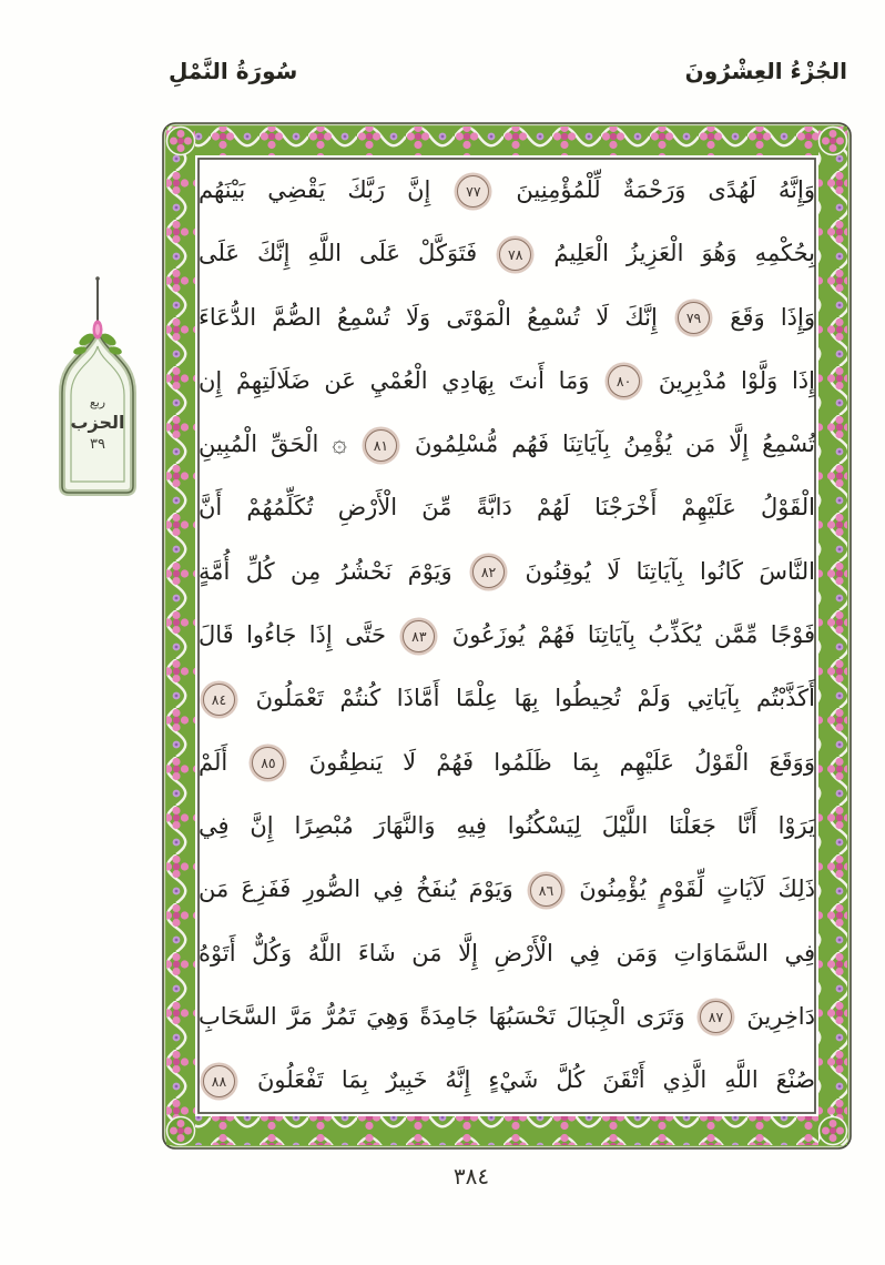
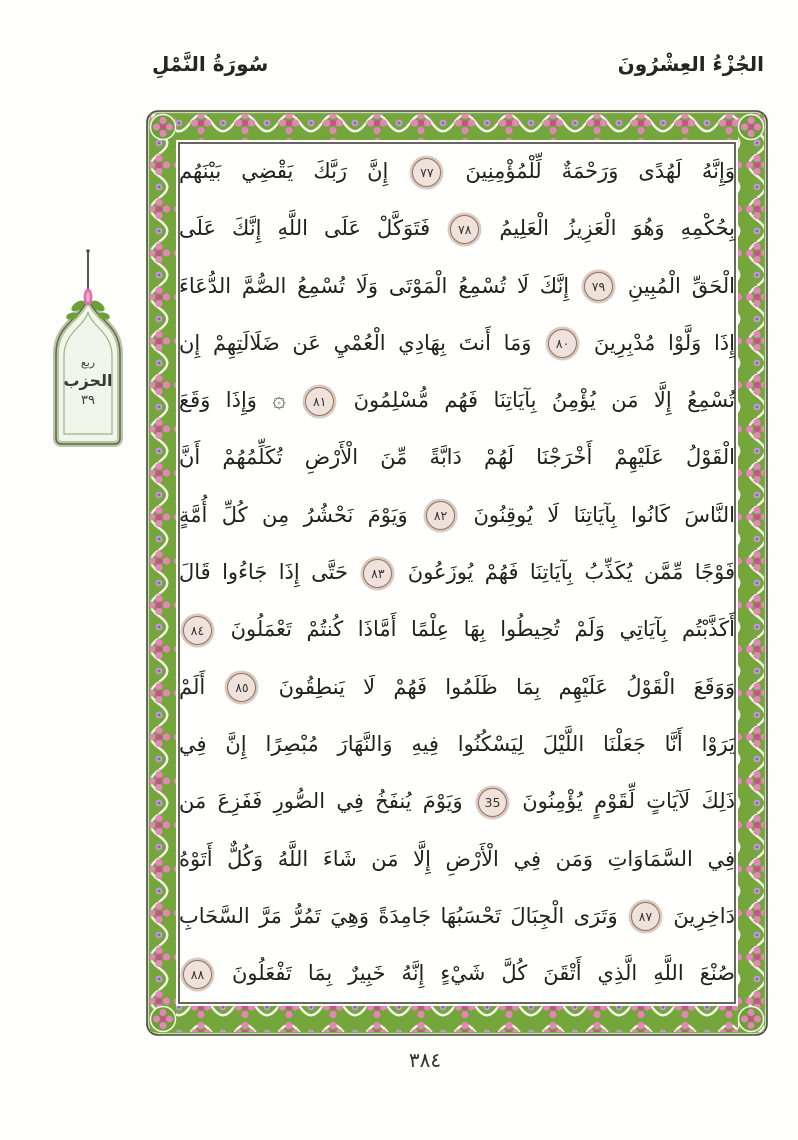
  الجُزْءُ العِشْرُونَ
  سُورَةُ النَّمْلِ
  وَإِنَّهُ لَهُدًى وَرَحْمَةٌ لِّلْمُؤْمِنِينَ ٧٧ إِنَّ رَبَّكَ يَقْضِي بَيْنَهُم
  بِحُكْمِهِ وَهُوَ الْعَزِيزُ الْعَلِيمُ ٧٨ فَتَوَكَّلْ عَلَى اللَّهِ إِنَّكَ عَلَى
- وَإِذَا وَقَعَ ٧٩ إِنَّكَ لَا تُسْمِعُ الْمَوْتَى وَلَا تُسْمِعُ الصُّمَّ الدُّعَاءَ
+ الْحَقِّ الْمُبِينِ ٧٩ إِنَّكَ لَا تُسْمِعُ الْمَوْتَى وَلَا تُسْمِعُ الصُّمَّ الدُّعَاءَ
  إِذَا وَلَّوْا مُدْبِرِينَ ٨٠ وَمَا أَنتَ بِهَادِي الْعُمْيِ عَن ضَلَالَتِهِمْ إِن
- تُسْمِعُ إِلَّا مَن يُؤْمِنُ بِآيَاتِنَا فَهُم مُّسْلِمُونَ ٨١ ۞ الْحَقِّ الْمُبِينِ
+ تُسْمِعُ إِلَّا مَن يُؤْمِنُ بِآيَاتِنَا فَهُم مُّسْلِمُونَ ٨١ ۞ وَإِذَا وَقَعَ
  الْقَوْلُ عَلَيْهِمْ أَخْرَجْنَا لَهُمْ دَابَّةً مِّنَ الْأَرْضِ تُكَلِّمُهُمْ أَنَّ
  النَّاسَ كَانُوا بِآيَاتِنَا لَا يُوقِنُونَ ٨٢ وَيَوْمَ نَحْشُرُ مِن كُلِّ أُمَّةٍ
  فَوْجًا مِّمَّن يُكَذِّبُ بِآيَاتِنَا فَهُمْ يُوزَعُونَ ٨٣ حَتَّى إِذَا جَاءُوا قَالَ
  أَكَذَّبْتُم بِآيَاتِي وَلَمْ تُحِيطُوا بِهَا عِلْمًا أَمَّاذَا كُنتُمْ تَعْمَلُونَ ٨٤
  وَوَقَعَ الْقَوْلُ عَلَيْهِم بِمَا ظَلَمُوا فَهُمْ لَا يَنطِقُونَ ٨٥ أَلَمْ
  يَرَوْا أَنَّا جَعَلْنَا اللَّيْلَ لِيَسْكُنُوا فِيهِ وَالنَّهَارَ مُبْصِرًا إِنَّ فِي
- ذَلِكَ لَآيَاتٍ لِّقَوْمٍ يُؤْمِنُونَ ٨٦ وَيَوْمَ يُنفَخُ فِي الصُّورِ فَفَزِعَ مَن
+ ذَلِكَ لَآيَاتٍ لِّقَوْمٍ يُؤْمِنُونَ 35 وَيَوْمَ يُنفَخُ فِي الصُّورِ فَفَزِعَ مَن
  فِي السَّمَاوَاتِ وَمَن فِي الْأَرْضِ إِلَّا مَن شَاءَ اللَّهُ وَكُلٌّ أَتَوْهُ
  دَاخِرِينَ ٨٧ وَتَرَى الْجِبَالَ تَحْسَبُهَا جَامِدَةً وَهِيَ تَمُرُّ مَرَّ السَّحَابِ
  صُنْعَ اللَّهِ الَّذِي أَتْقَنَ كُلَّ شَيْءٍ إِنَّهُ خَبِيرٌ بِمَا تَفْعَلُونَ ٨٨
  ربع
  الحزب
  ٣٩
  ٣٨٤
